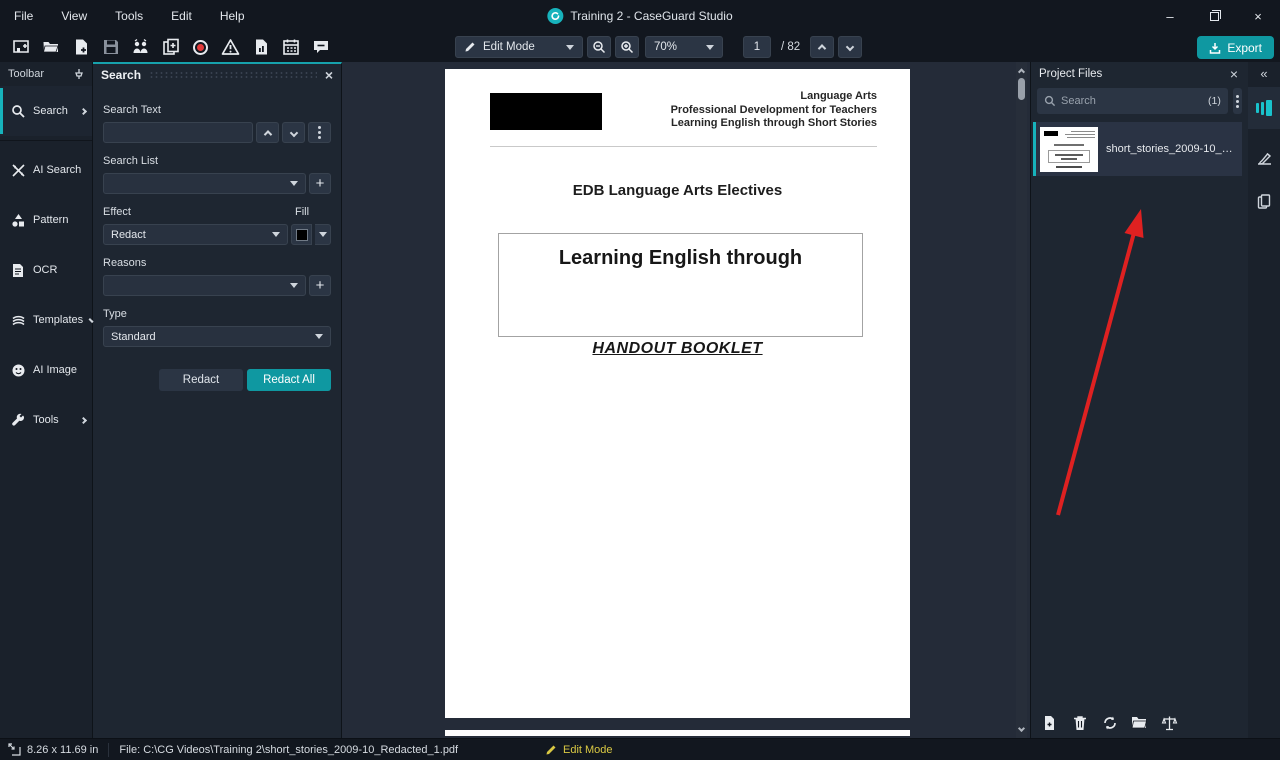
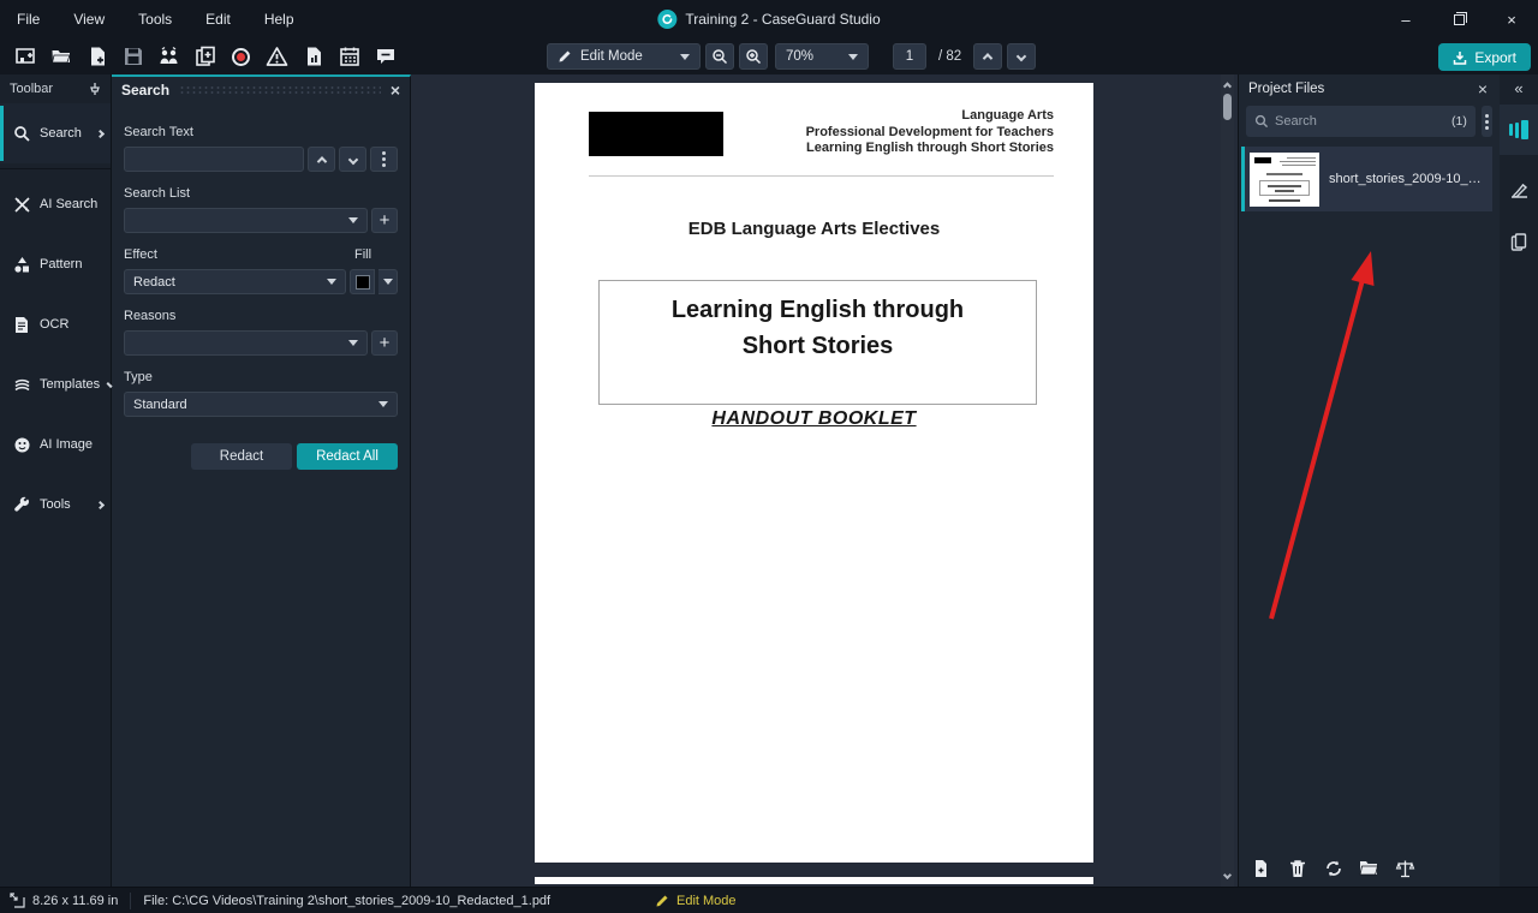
  File
  View
  Tools
  Edit
  Help
  Training 2 - CaseGuard Studio
  –
  ×
  Edit Mode
  70%
  1
  / 82
  Export
  Toolbar
  Search
  AI Search
  Pattern
  OCR
  Templates
  AI Image
  Tools
  Search
  ×
  Search Text
  Search List
  +
  Effect
  Fill
  Redact
  Reasons
  +
  Type
  Standard
  Redact
  Redact All
  Language Arts
  Professional Development for Teachers
  Learning English through Short Stories
  EDB Language Arts Electives
  Learning English through
+ Short Stories
  HANDOUT BOOKLET
  Project Files
  ×
  Search
  (1)
  short_stories_2009-10_Re.
  «
  8.26 x 11.69 in
  File: C:\CG Videos\Training 2\short_stories_2009-10_Redacted_1.pdf
  Edit Mode
